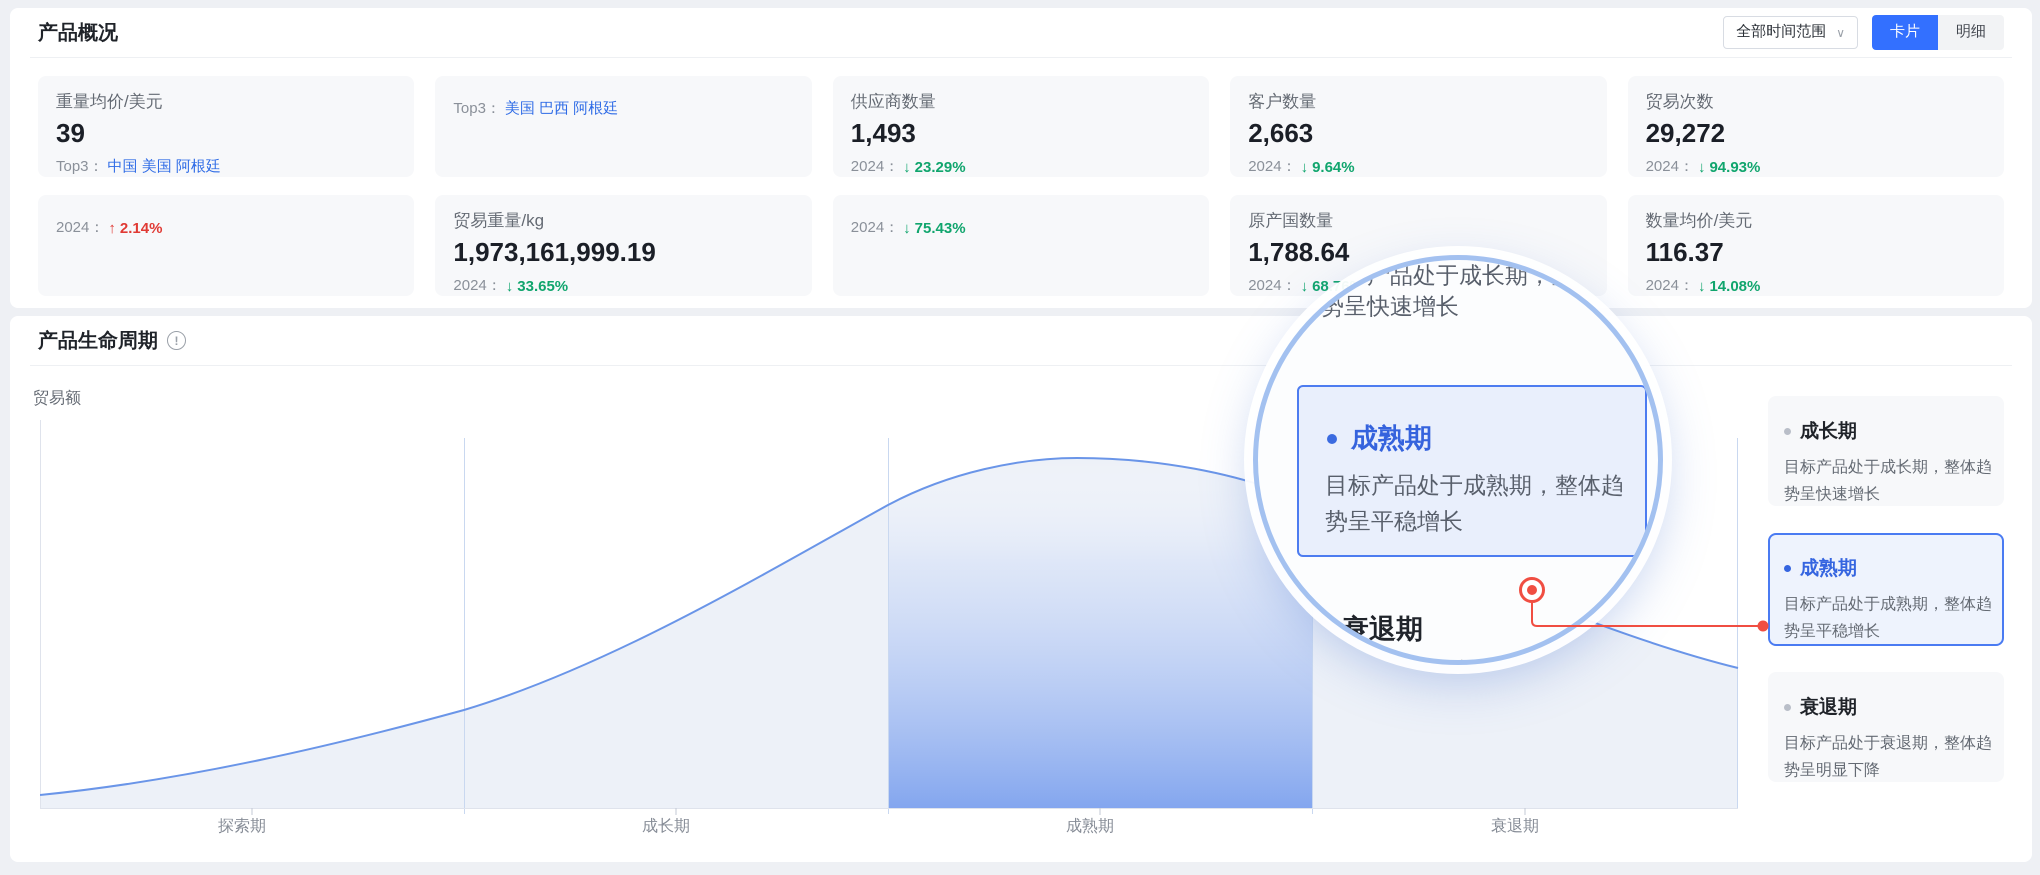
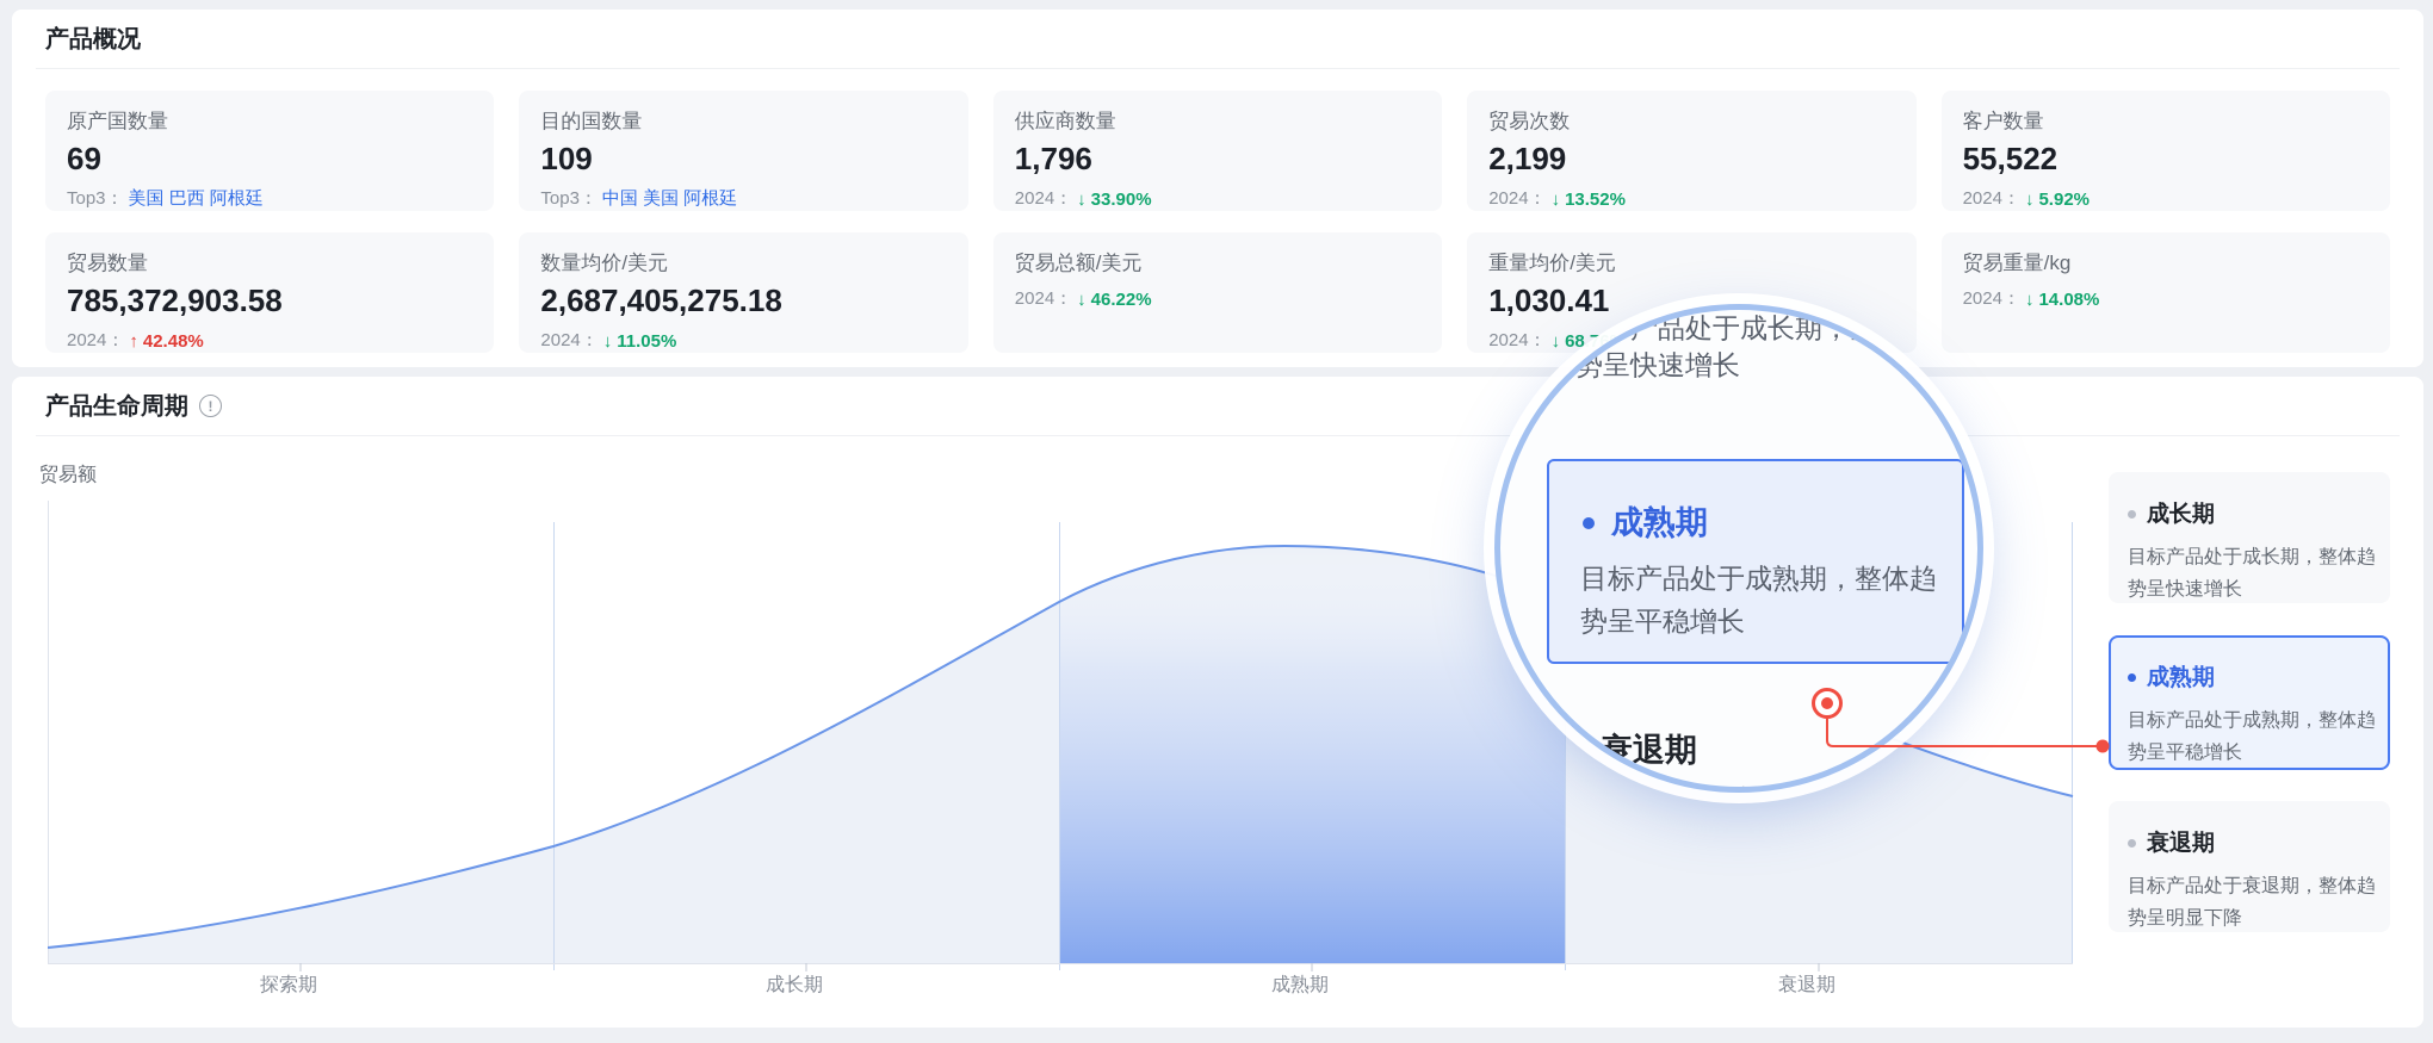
  产品概况
- 全部时间范围
- ∨
- 卡片
- 明细
- 重量均价/美元
+ 原产国数量
- 39
+ 69
  Top3：
- 中国 美国 阿根廷
+ 美国 巴西 阿根廷
+ 目的国数量
+ 109
  Top3：
- 美国 巴西 阿根廷
+ 中国 美国 阿根廷
  供应商数量
- 1,493
+ 1,796
  2024：
  ↓
- 23.29%
+ 33.90%
- 客户数量
+ 贸易次数
- 2,663
+ 2,199
  2024：
  ↓
- 9.64%
+ 13.52%
- 贸易次数
+ 客户数量
- 29,272
+ 55,522
  2024：
  ↓
- 94.93%
+ 5.92%
+ 贸易数量
+ 785,372,903.58
  2024：
  ↑
- 2.14%
+ 42.48%
- 贸易重量/kg
+ 数量均价/美元
- 1,973,161,999.19
+ 2,687,405,275.18
  2024：
  ↓
- 33.65%
+ 11.05%
+ 贸易总额/美元
  2024：
  ↓
- 75.43%
+ 46.22%
- 原产国数量
+ 重量均价/美元
- 1,788.64
+ 1,030.41
  2024：
  ↓
  68.76
- 数量均价/美元
+ 贸易重量/kg
- 116.37
  2024：
  ↓
  14.08%
  产品生命周期
  !
  贸易额
  探索期
  成长期
  成熟期
  衰退期
  成长期
  目标产品处于成长期，整体趋势呈快速增长
  成熟期
  目标产品处于成熟期，整体趋势呈平稳增长
  衰退期
  目标产品处于衰退期，整体趋势呈明显下降
  目标产品处于成长期，整体趋势呈快速增长
  成熟期
  目标产品处于成熟期，整体趋势呈平稳增长
  衰退期
